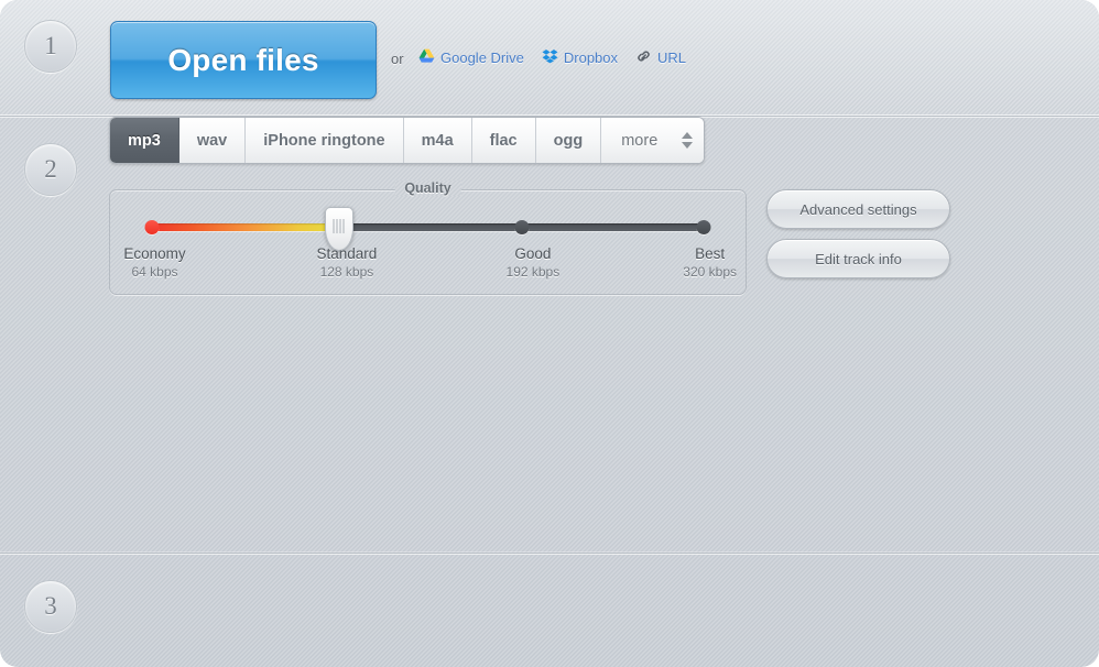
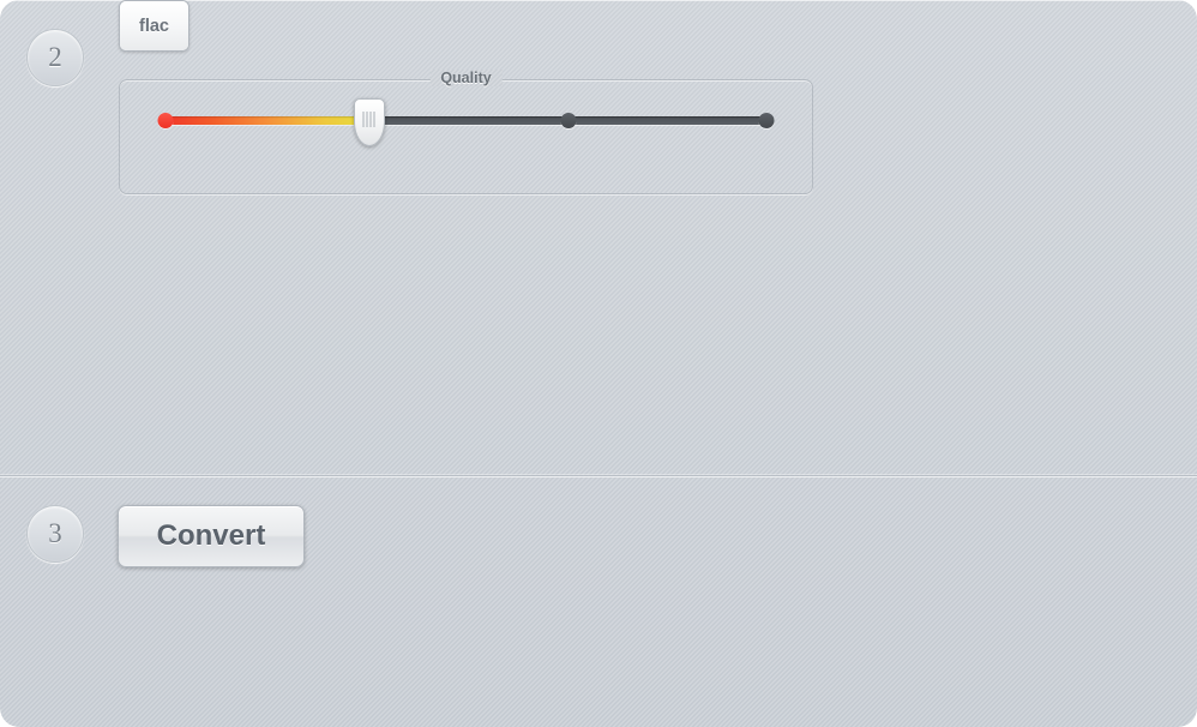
- 1
- Open files
- or
- Google Drive
- Dropbox
- URL
  2
- mp3
- wav
- iPhone ringtone
- m4a
  flac
- ogg
- more
  Quality
- Economy
- 64 kbps
- Standard
- 128 kbps
- Good
- 192 kbps
- Best
- 320 kbps
- Advanced settings
- Edit track info
  3
+ Convert
